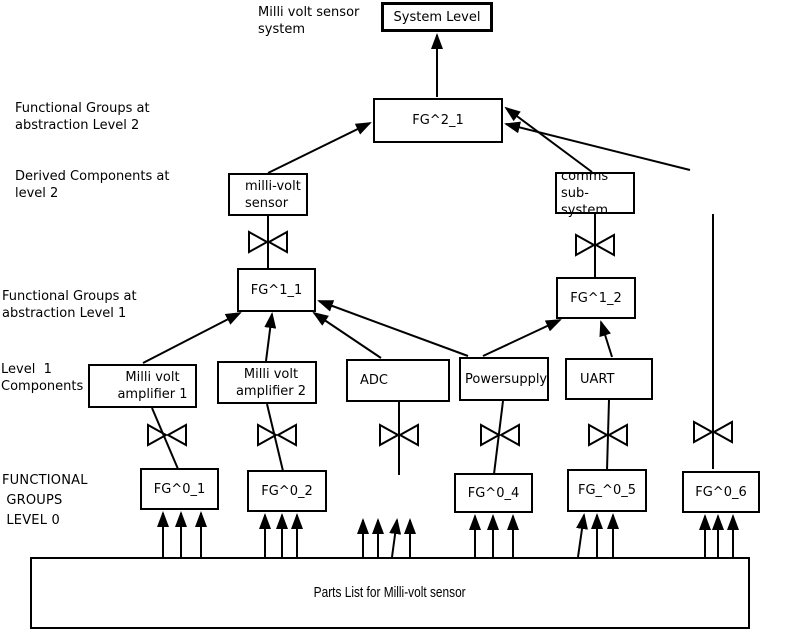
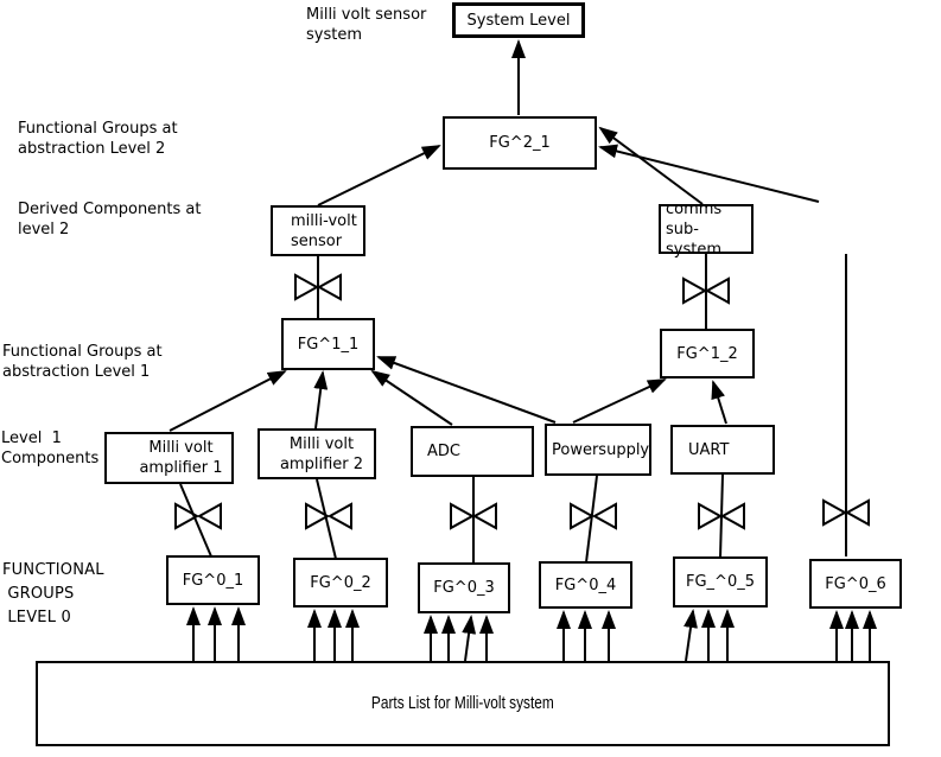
  Milli volt sensor
  system
  Functional Groups at
  abstraction Level 2
  Derived Components at
  level 2
  Functional Groups at
  abstraction Level 1
  Level 1
  Components
  FUNCTIONAL
  GROUPS
  LEVEL 0
  System Level
  FG^2_1
  milli-volt
  sensor
  comms
  sub-system
  FG^1_1
  FG^1_2
  Milli volt
  amplifier 1
  Milli volt
  amplifier 2
  ADC
  Powersupply
  UART
  FG^0_1
  FG^0_2
+ FG^0_3
  FG^0_4
  FG_^0_5
  FG^0_6
- Parts List for Milli-volt sensor
+ Parts List for Milli-volt system
